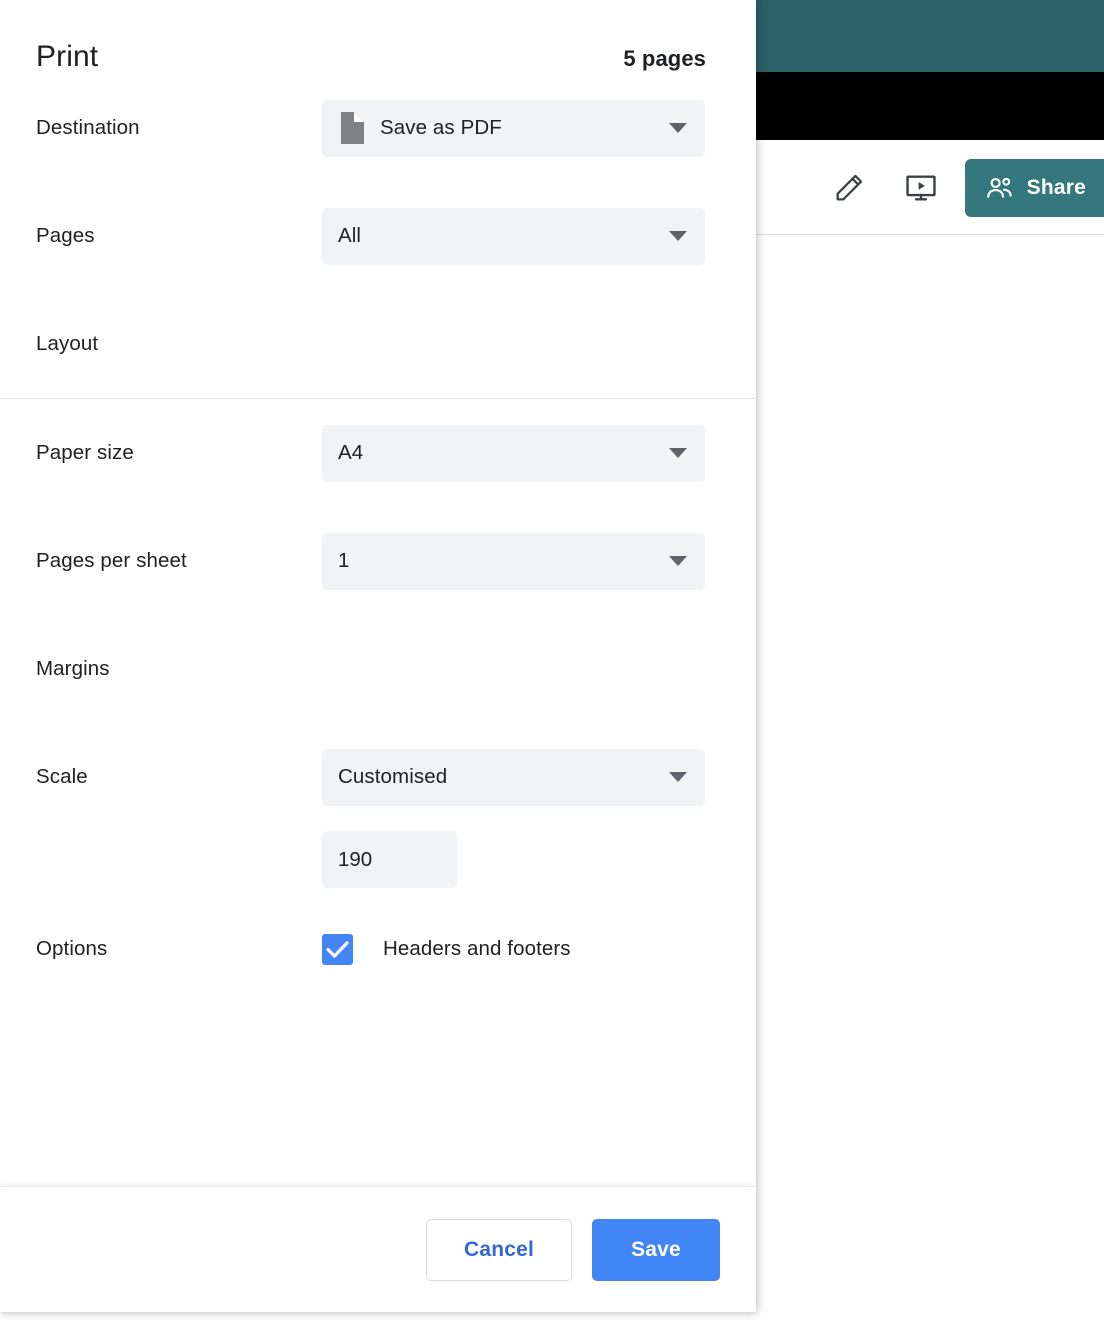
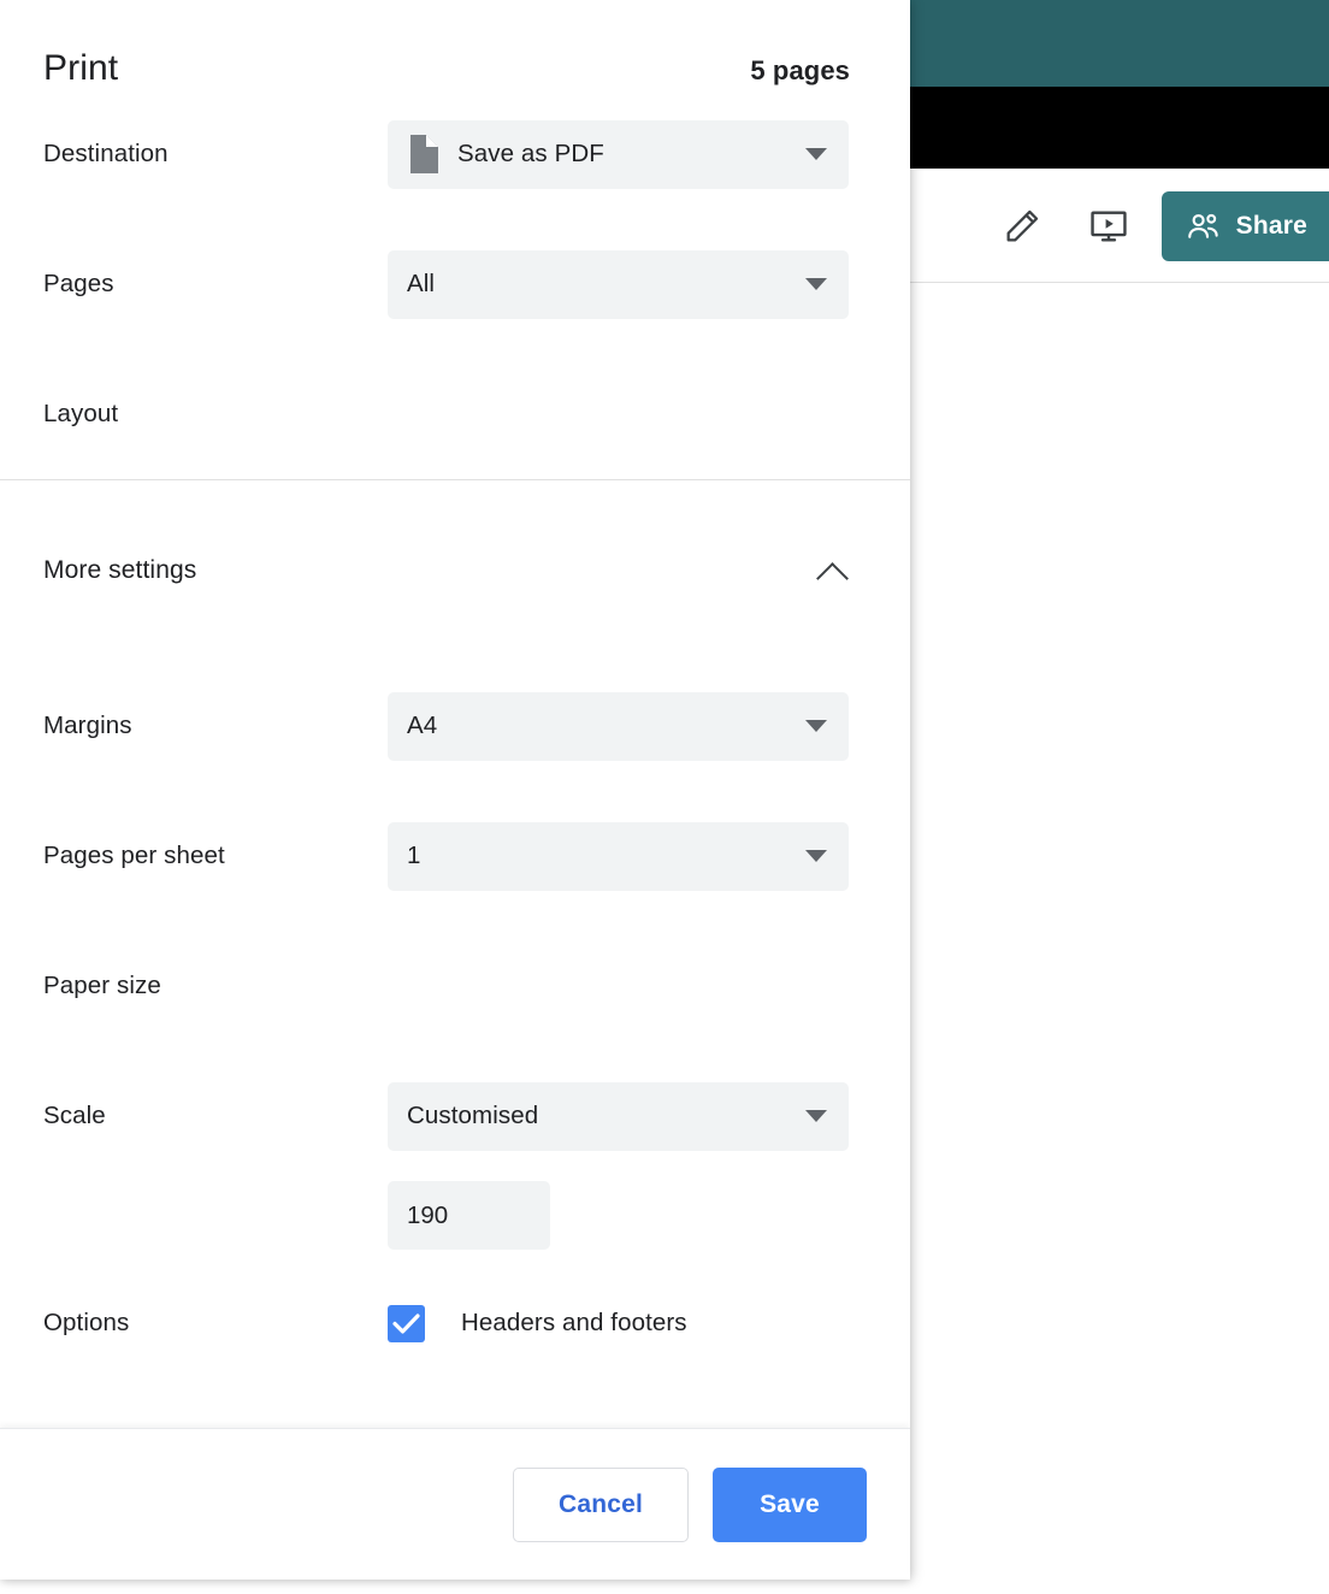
  Share
  Print
  5 pages
  Destination
  Save as PDF
  Pages
  All
  Layout
+ More settings
- Paper size
+ Margins
  A4
  Pages per sheet
  1
- Margins
+ Paper size
  Scale
  Customised
  190
  Options
  Headers and footers
  Cancel
  Save
